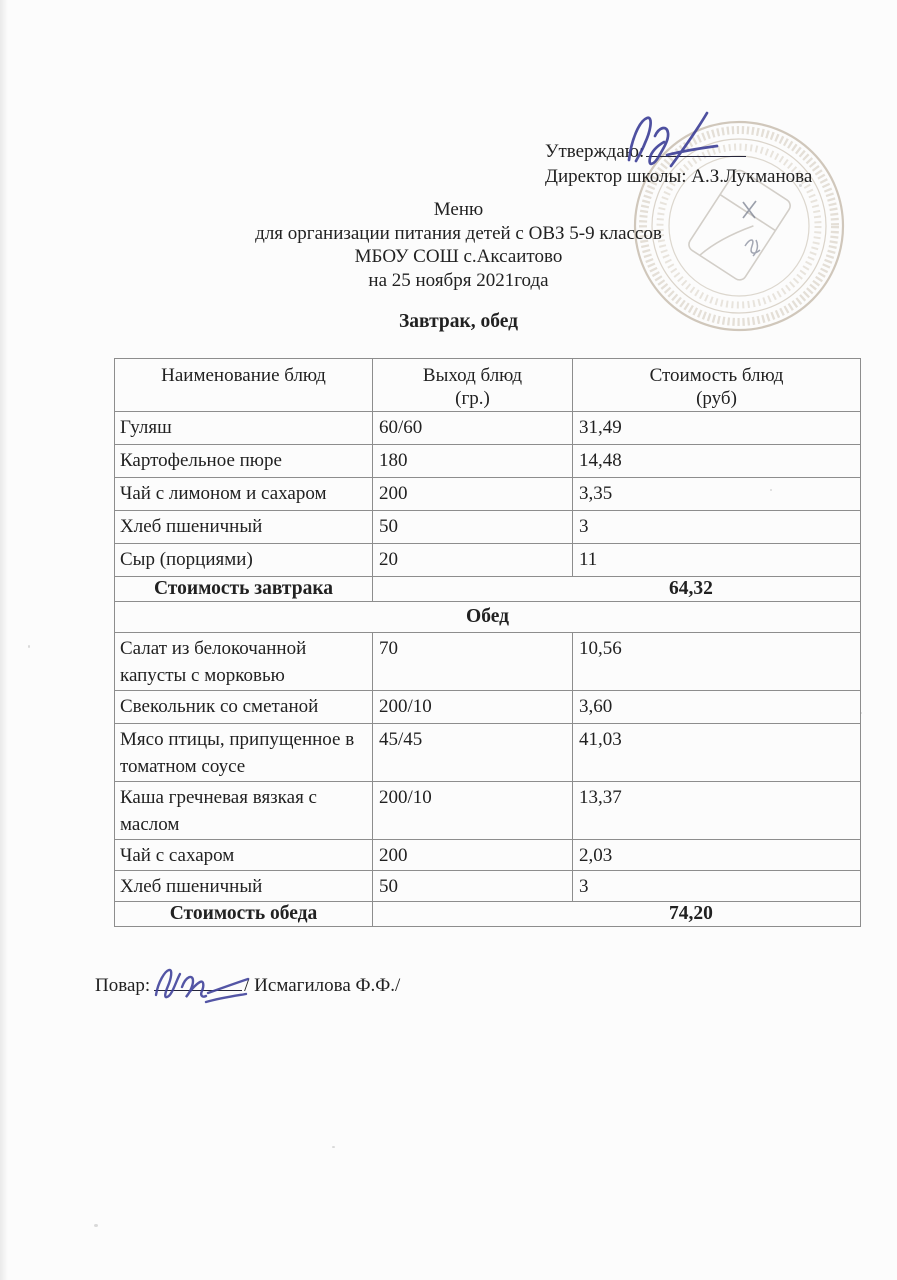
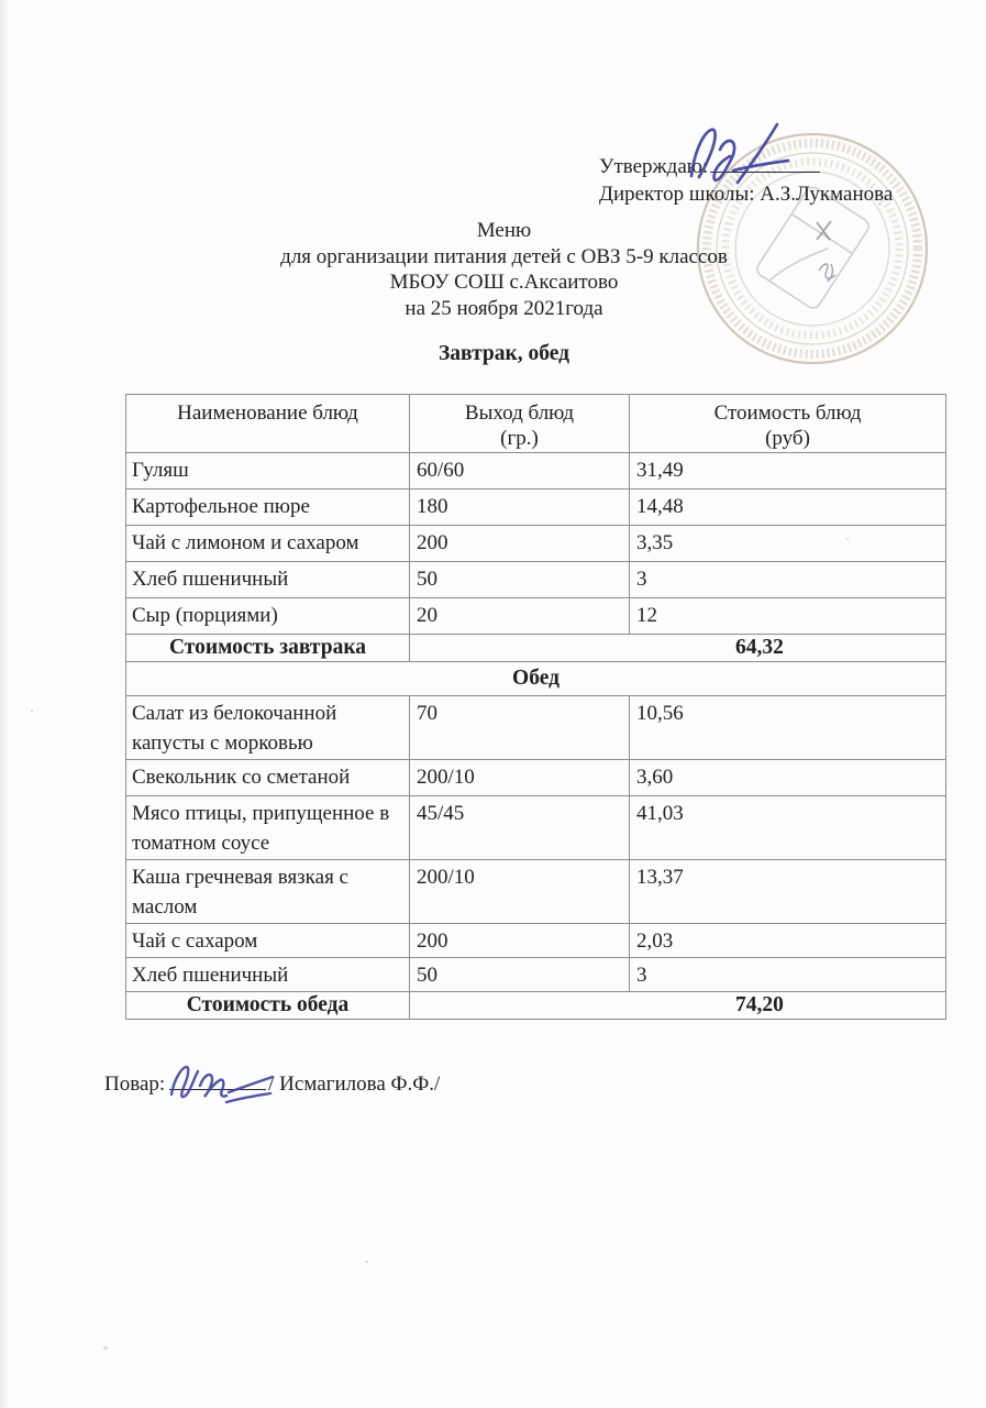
  Утверждаю
  Директор школы: А.З.Лукманова
  Меню
  для организации питания детей с ОВЗ 5-9 классов
  МБОУ СОШ с.Аксаитово
  на 25 ноября 2021года
  Завтрак, обед
  Наименование блюд	Выход блюд (гр.)	Стоимость блюд (руб)
  Гуляш	60/60	31,49
  Картофельное пюре	180	14,48
  Чай с лимоном и сахаром	200	3,35
  Хлеб пшеничный	50	3
- Сыр (порциями)	20	11
+ Сыр (порциями)	20	12
  Стоимость завтрака	64,32
  Обед
  Салат из белокочанной капусты с морковью	70	10,56
  Свекольник со сметаной	200/10	3,60
  Мясо птицы, припущенное в томатном соусе	45/45	41,03
  Каша гречневая вязкая с маслом	200/10	13,37
  Чай с сахаром	200	2,03
  Хлеб пшеничный	50	3
  Стоимость обеда	74,20
  Повар: / Исмагилова Ф.Ф./
